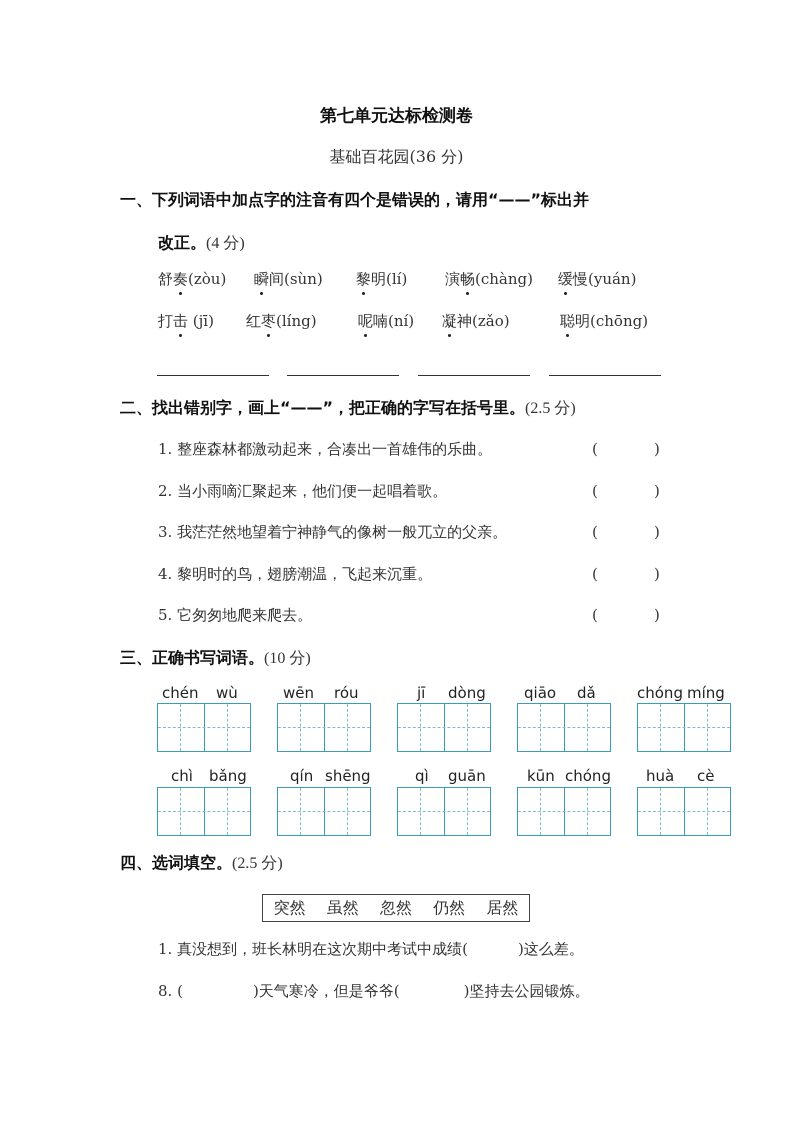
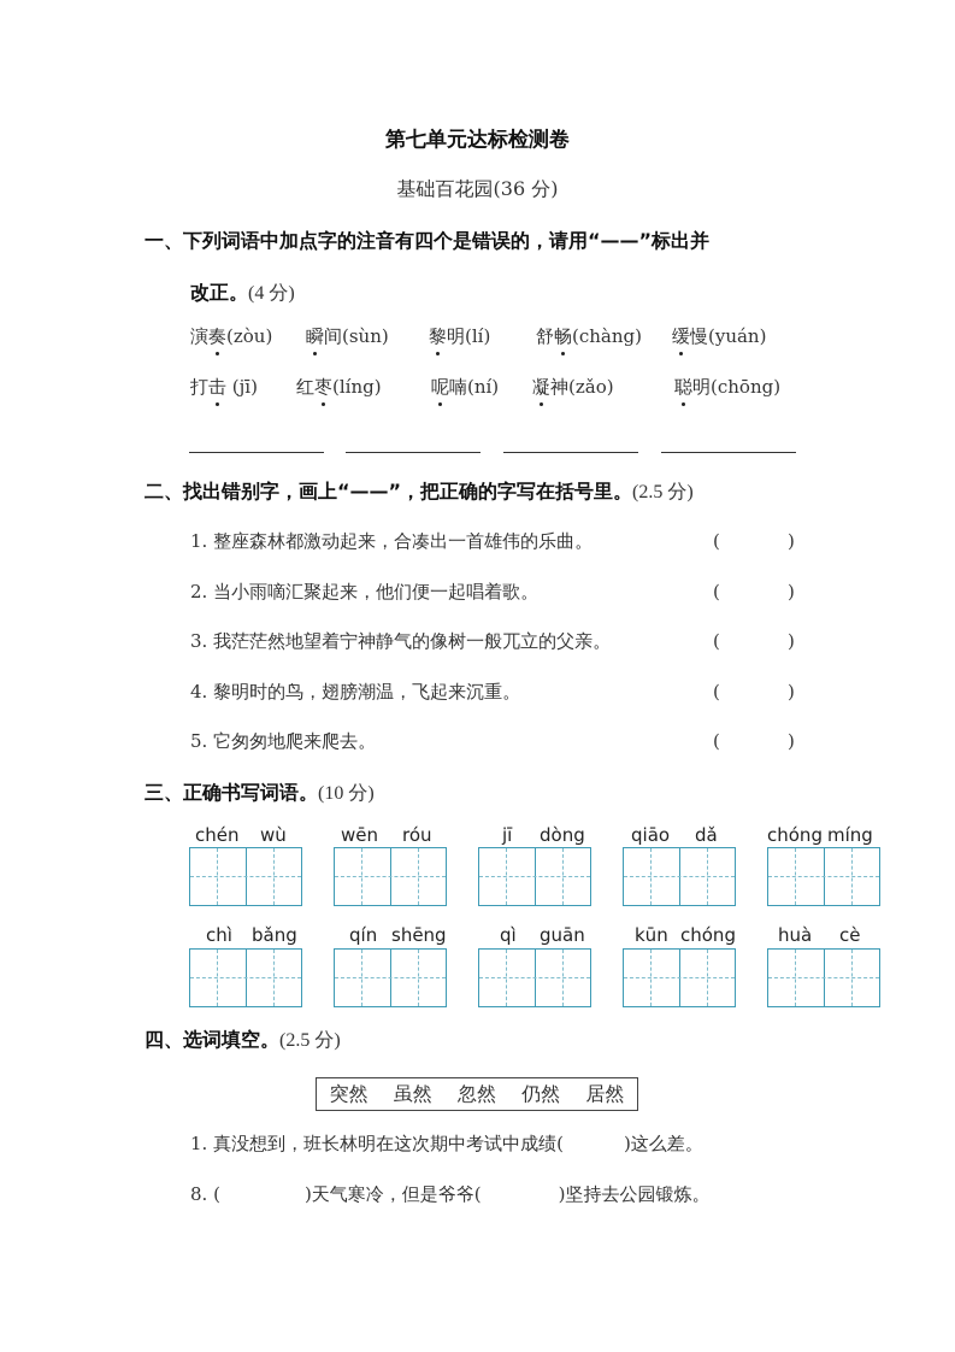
  第七单元达标检测卷
  基础百花园(36 分)
  一、下列词语中加点字的注音有四个是错误的，请用“——”标出并
  改正。(4 分)
- 舒奏(zòu)
+ 演奏(zòu)
  瞬间(sùn)
  黎明(lí)
- 演畅(chàng)
+ 舒畅(chàng)
  缓慢(yuán)
  打击 (jī)
  红枣(líng)
  呢喃(ní)
  凝神(zǎo)
  聪明(chōng)
  二、找出错别字，画上“——”，把正确的字写在括号里。(2.5 分)
  1. 整座森林都激动起来，合凑出一首雄伟的乐曲。
  (
  )
  2. 当小雨嘀汇聚起来，他们便一起唱着歌。
  (
  )
  3. 我茫茫然地望着宁神静气的像树一般兀立的父亲。
  (
  )
  4. 黎明时的鸟，翅膀潮温，飞起来沉重。
  (
  )
  5. 它匆匆地爬来爬去。
  (
  )
  三、正确书写词语。(10 分)
  chén
  wù
  wēn
  róu
  jī
  dòng
  qiāo
  dǎ
  chóng
  míng
  chì
  bǎng
  qín
  shēng
  qì
  guān
  kūn
  chóng
  huà
  cè
  四、选词填空。(2.5 分)
  突然
  虽然
  忽然
  仍然
  居然
  1. 真没想到，班长林明在这次期中考试中成绩( )这么差。
  8. ( )天气寒冷，但是爷爷( )坚持去公园锻炼。
